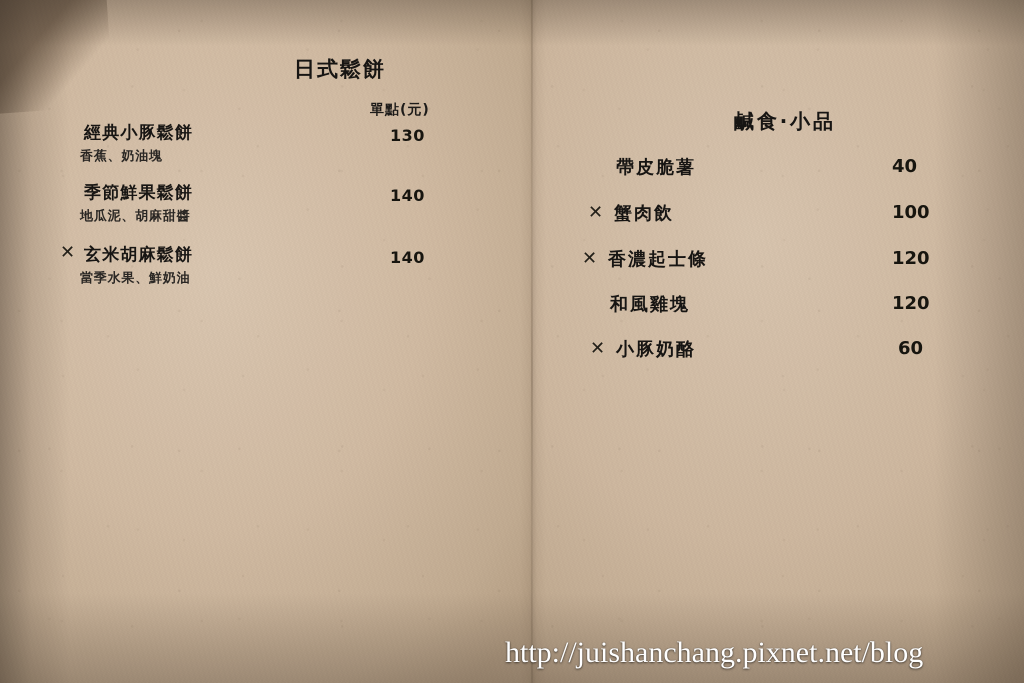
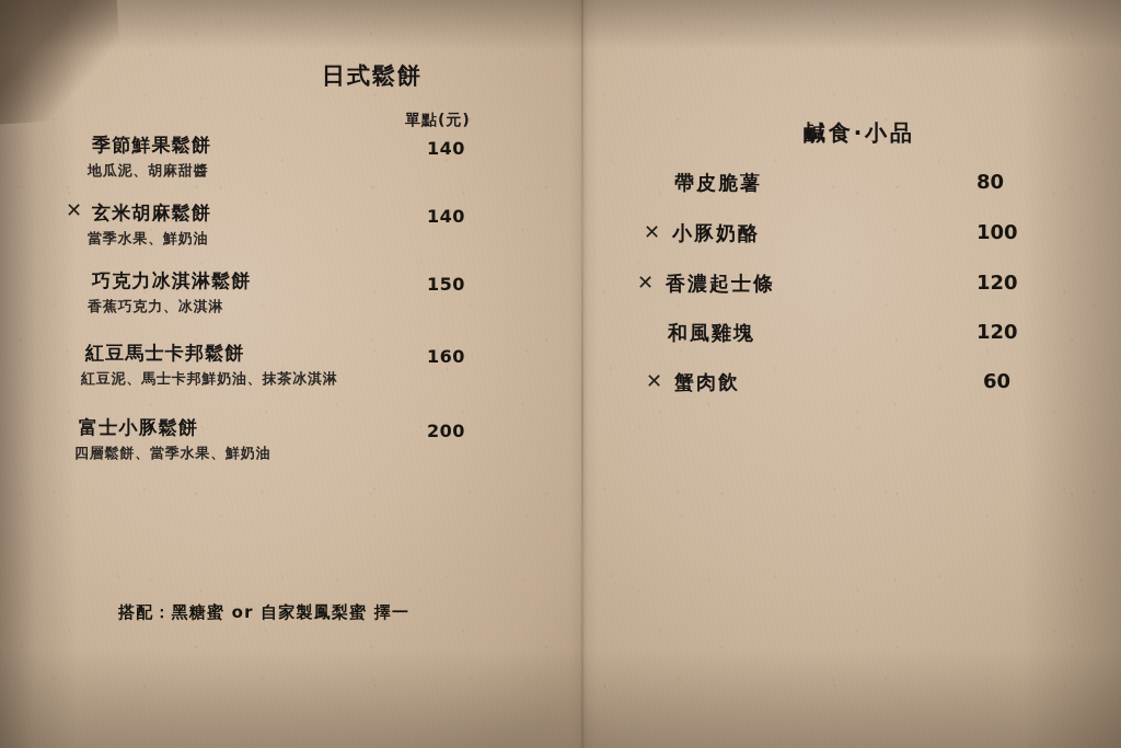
  日式鬆餅
  單點(元)
- 經典小豚鬆餅
- 香蕉、奶油塊
- 130
  季節鮮果鬆餅
  地瓜泥、胡麻甜醬
  140
  ✕
  玄米胡麻鬆餅
  當季水果、鮮奶油
  140
+ 巧克力冰淇淋鬆餅
+ 香蕉巧克力、冰淇淋
+ 150
+ 紅豆馬士卡邦鬆餅
+ 紅豆泥、馬士卡邦鮮奶油、抹茶冰淇淋
+ 160
+ 富士小豚鬆餅
+ 四層鬆餅、當季水果、鮮奶油
+ 200
+ 搭配：黑糖蜜 or 自家製鳳梨蜜 擇一
  鹹食‧小品
  帶皮脆薯
- 40
+ 80
  ✕
- 蟹肉飲
+ 小豚奶酪
  100
  ✕
  香濃起士條
  120
  和風雞塊
  120
  ✕
- 小豚奶酪
+ 蟹肉飲
  60
- http://juishanchang.pixnet.net/blog
